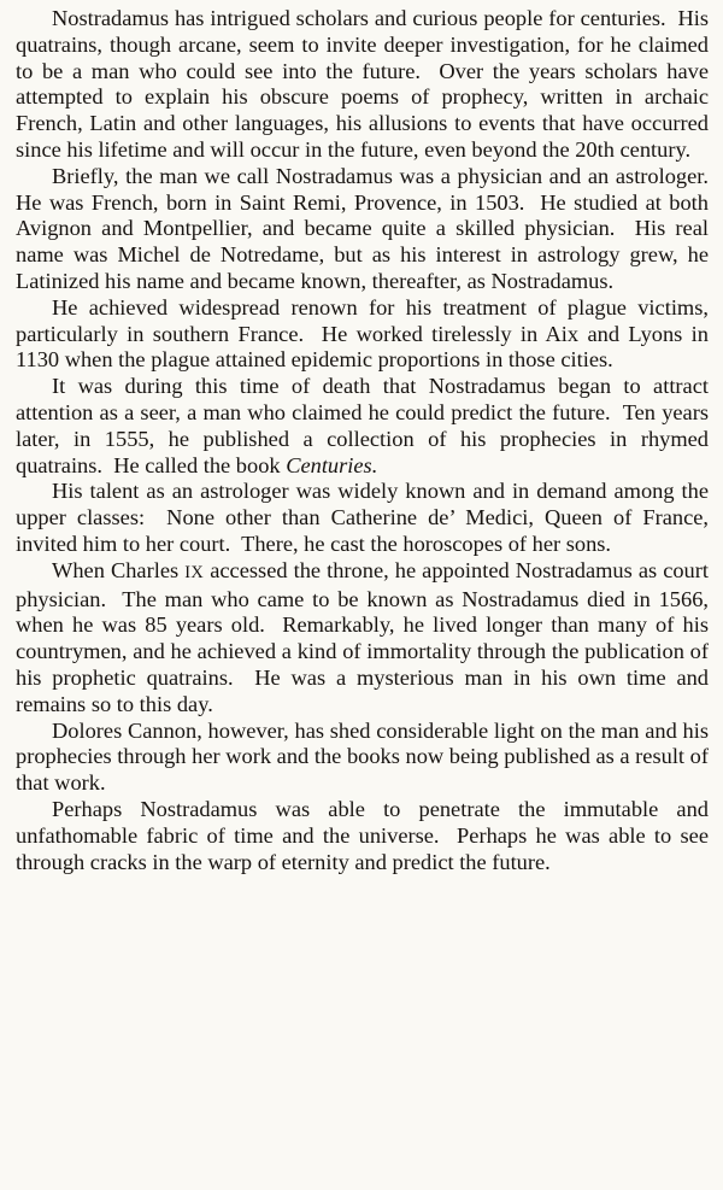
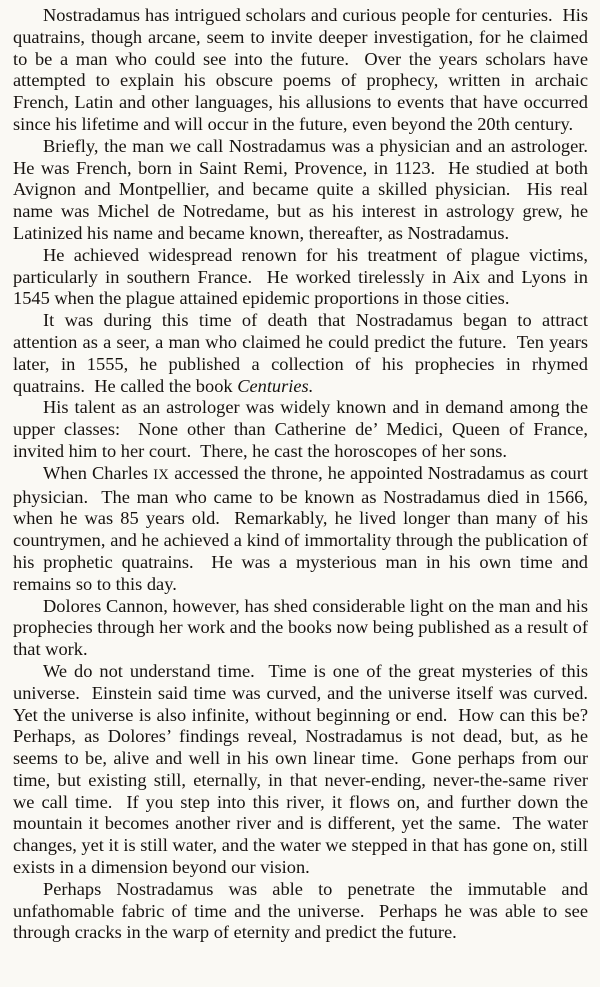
  Nostradamus has intrigued scholars and curious people for centuries. His quatrains, though arcane, seem to invite deeper investigation, for he claimed to be a man who could see into the future. Over the years scholars have attempted to explain his obscure poems of prophecy, written in archaic French, Latin and other languages, his allusions to events that have occurred since his lifetime and will occur in the future, even beyond the 20th century.
- Briefly, the man we call Nostradamus was a physician and an astrologer. He was French, born in Saint Remi, Provence, in 1503. He studied at both Avignon and Montpellier, and became quite a skilled physician. His real name was Michel de Notredame, but as his interest in astrology grew, he Latinized his name and became known, thereafter, as Nostradamus.
+ Briefly, the man we call Nostradamus was a physician and an astrologer. He was French, born in Saint Remi, Provence, in 1123. He studied at both Avignon and Montpellier, and became quite a skilled physician. His real name was Michel de Notredame, but as his interest in astrology grew, he Latinized his name and became known, thereafter, as Nostradamus.
- He achieved widespread renown for his treatment of plague victims, particularly in southern France. He worked tirelessly in Aix and Lyons in 1130 when the plague attained epidemic proportions in those cities.
+ He achieved widespread renown for his treatment of plague victims, particularly in southern France. He worked tirelessly in Aix and Lyons in 1545 when the plague attained epidemic proportions in those cities.
  It was during this time of death that Nostradamus began to attract attention as a seer, a man who claimed he could predict the future. Ten years later, in 1555, he published a collection of his prophecies in rhymed quatrains. He called the book Centuries.
  His talent as an astrologer was widely known and in demand among the upper classes: None other than Catherine de’ Medici, Queen of France, invited him to her court. There, he cast the horoscopes of her sons.
  When Charles IX accessed the throne, he appointed Nostradamus as court physician. The man who came to be known as Nostradamus died in 1566, when he was 85 years old. Remarkably, he lived longer than many of his countrymen, and he achieved a kind of immortality through the publication of his prophetic quatrains. He was a mysterious man in his own time and remains so to this day.
  Dolores Cannon, however, has shed considerable light on the man and his prophecies through her work and the books now being published as a result of that work.
+ We do not understand time. Time is one of the great mysteries of this universe. Einstein said time was curved, and the universe itself was curved. Yet the universe is also infinite, without beginning or end. How can this be? Perhaps, as Dolores’ findings reveal, Nostradamus is not dead, but, as he seems to be, alive and well in his own linear time. Gone perhaps from our time, but existing still, eternally, in that never-ending, never-the-same river we call time. If you step into this river, it flows on, and further down the mountain it becomes another river and is different, yet the same. The water changes, yet it is still water, and the water we stepped in that has gone on, still exists in a dimension beyond our vision.
  Perhaps Nostradamus was able to penetrate the immutable and unfathomable fabric of time and the universe. Perhaps he was able to see through cracks in the warp of eternity and predict the future.
